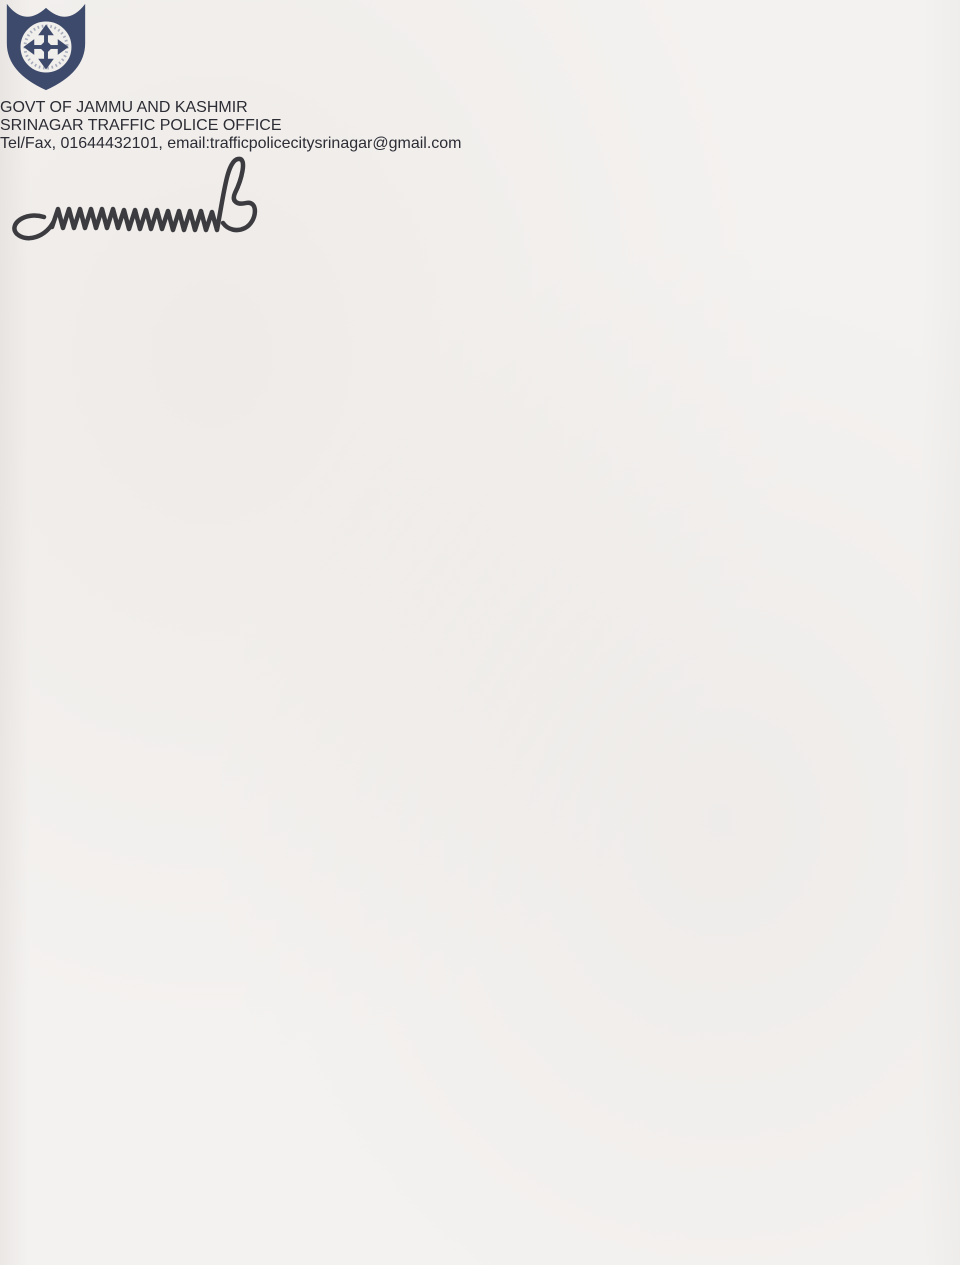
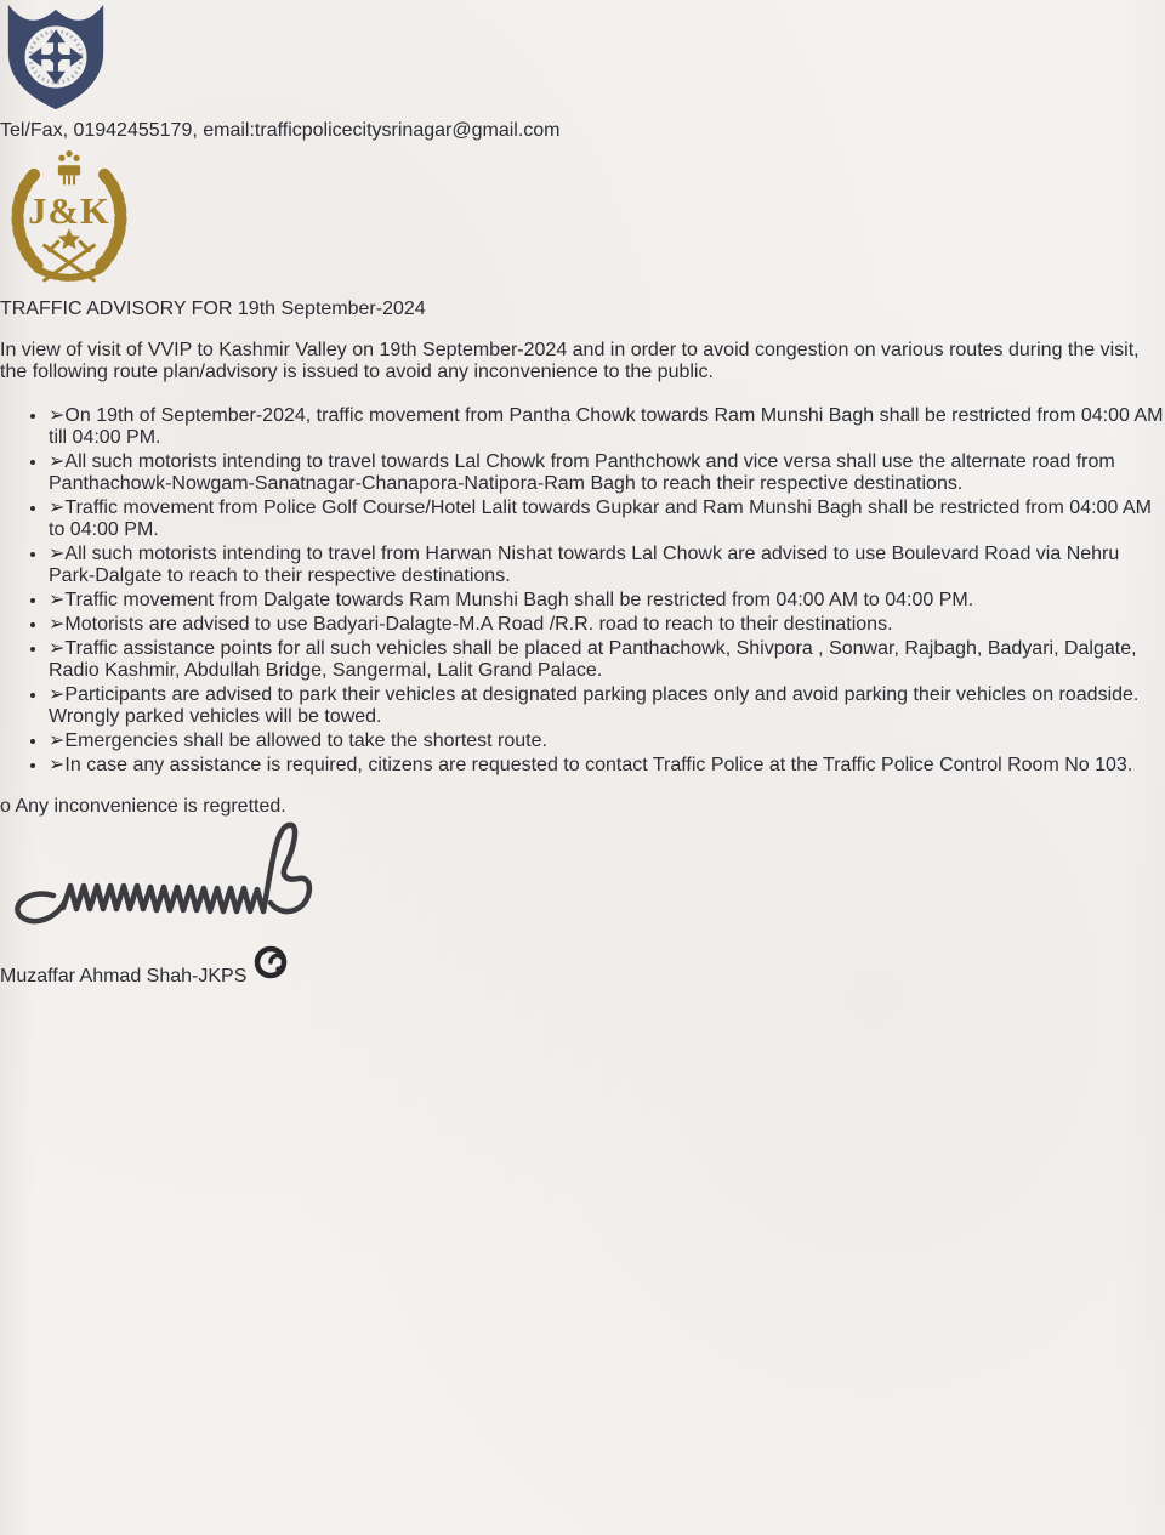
- GOVT OF JAMMU AND KASHMIR
- SRINAGAR TRAFFIC POLICE OFFICE
- Tel/Fax, 01644432101, email:trafficpolicecitysrinagar@gmail.com
+ Tel/Fax, 01942455179, email:trafficpolicecitysrinagar@gmail.com
+ J&K
+ TRAFFIC ADVISORY FOR 19th September-2024
+ In view of visit of VVIP to Kashmir Valley on 19th September-2024 and in order to avoid congestion on various routes during the visit, the following route plan/advisory is issued to avoid any inconvenience to the public.
+ ➢On 19th of September-2024, traffic movement from Pantha Chowk towards Ram Munshi Bagh shall be restricted from 04:00 AM till 04:00 PM.
+ ➢All such motorists intending to travel towards Lal Chowk from Panthchowk and vice versa shall use the alternate road from Panthachowk-Nowgam-Sanatnagar-Chanapora-Natipora-Ram Bagh to reach their respective destinations.
+ ➢Traffic movement from Police Golf Course/Hotel Lalit towards Gupkar and Ram Munshi Bagh shall be restricted from 04:00 AM to 04:00 PM.
+ ➢All such motorists intending to travel from Harwan Nishat towards Lal Chowk are advised to use Boulevard Road via Nehru Park-Dalgate to reach to their respective destinations.
+ ➢Traffic movement from Dalgate towards Ram Munshi Bagh shall be restricted from 04:00 AM to 04:00 PM.
+ ➢Motorists are advised to use Badyari-Dalagte-M.A Road /R.R. road to reach to their destinations.
+ ➢Traffic assistance points for all such vehicles shall be placed at Panthachowk, Shivpora , Sonwar, Rajbagh, Badyari, Dalgate, Radio Kashmir, Abdullah Bridge, Sangermal, Lalit Grand Palace.
+ ➢Participants are advised to park their vehicles at designated parking places only and avoid parking their vehicles on roadside. Wrongly parked vehicles will be towed.
+ ➢Emergencies shall be allowed to take the shortest route.
+ ➢In case any assistance is required, citizens are requested to contact Traffic Police at the Traffic Police Control Room No 103.
+ o Any inconvenience is regretted.
+ Muzaffar Ahmad Shah-JKPS
